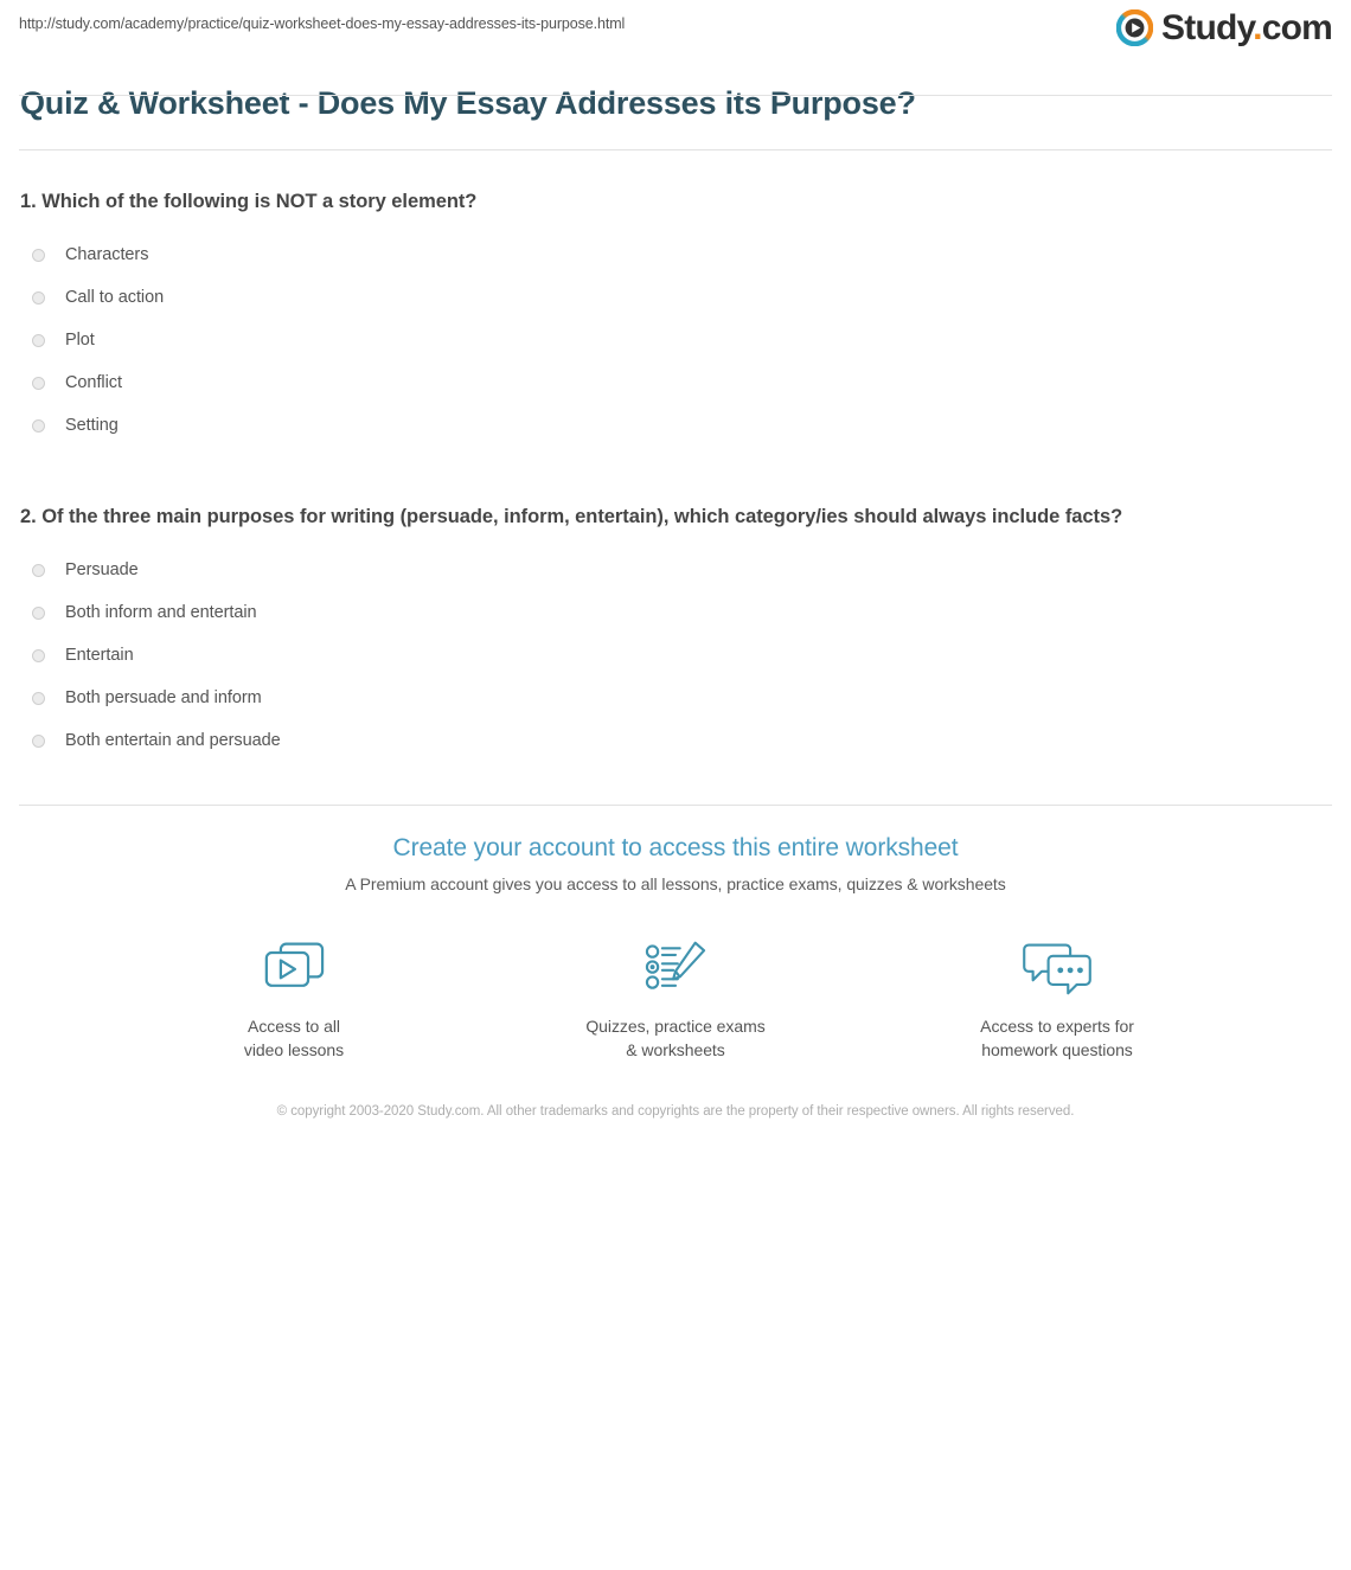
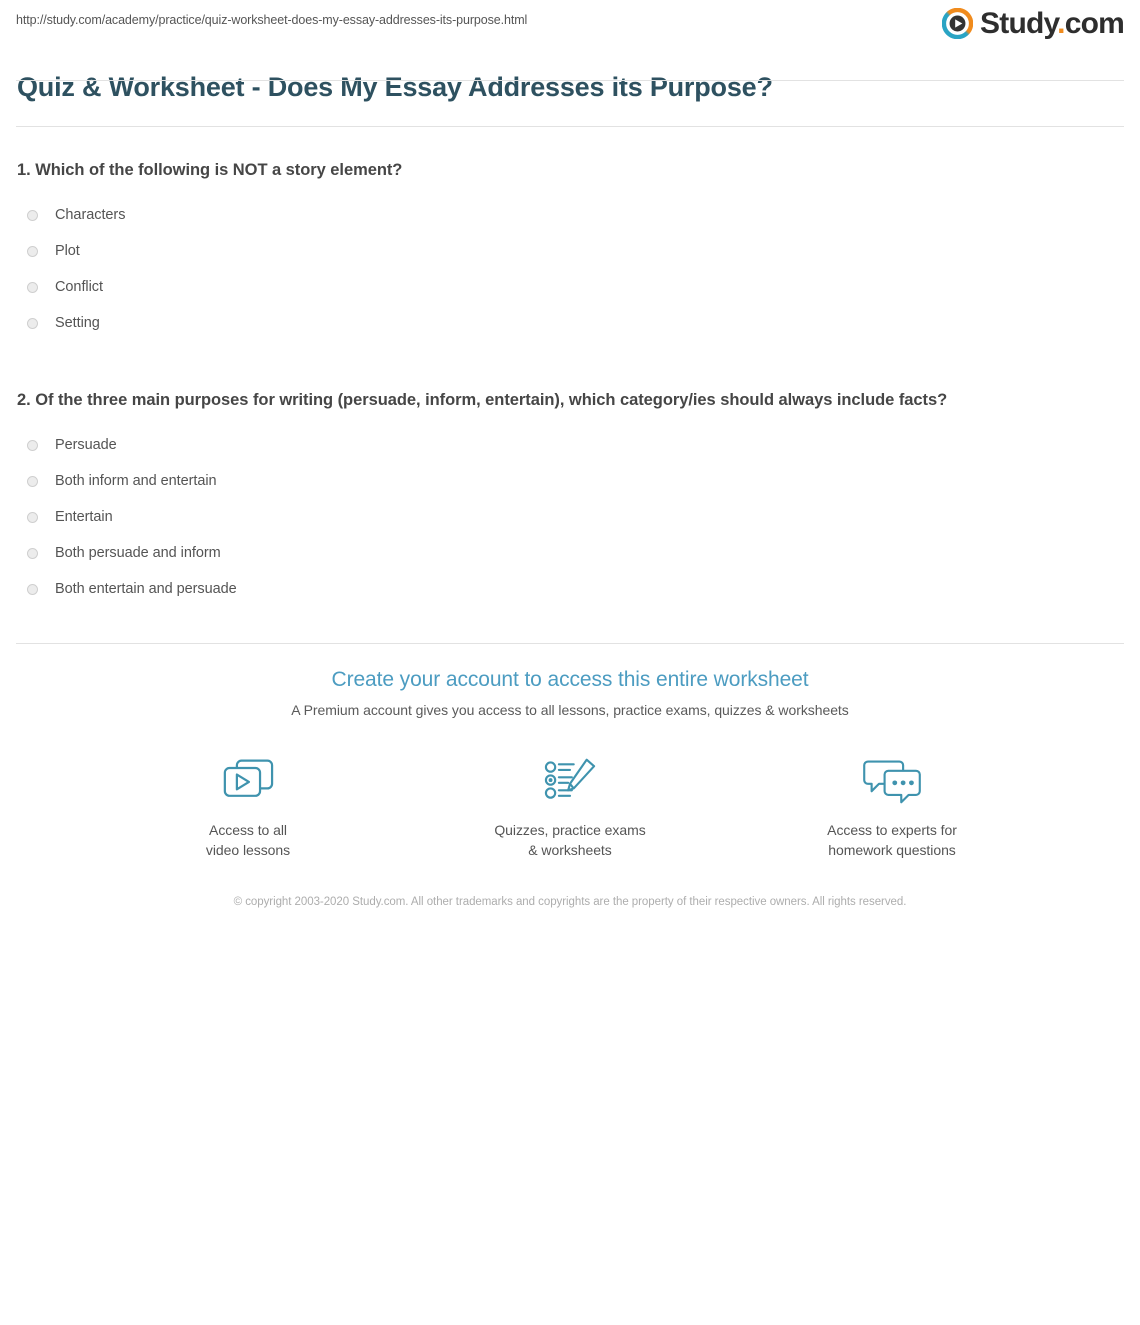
  http://study.com/academy/practice/quiz-worksheet-does-my-essay-addresses-its-purpose.html
  Study.com
  Quiz & Worksheet - Does My Essay Addresses its Purpose?
  1. Which of the following is NOT a story element?
  Characters
- Call to action
  Plot
  Conflict
  Setting
  2. Of the three main purposes for writing (persuade, inform, entertain), which category/ies should always include facts?
  Persuade
  Both inform and entertain
  Entertain
  Both persuade and inform
  Both entertain and persuade
  Create your account to access this entire worksheet
  A Premium account gives you access to all lessons, practice exams, quizzes & worksheets
  Access to all
  video lessons
  Quizzes, practice exams
  & worksheets
  Access to experts for
  homework questions
  © copyright 2003-2020 Study.com. All other trademarks and copyrights are the property of their respective owners. All rights reserved.
